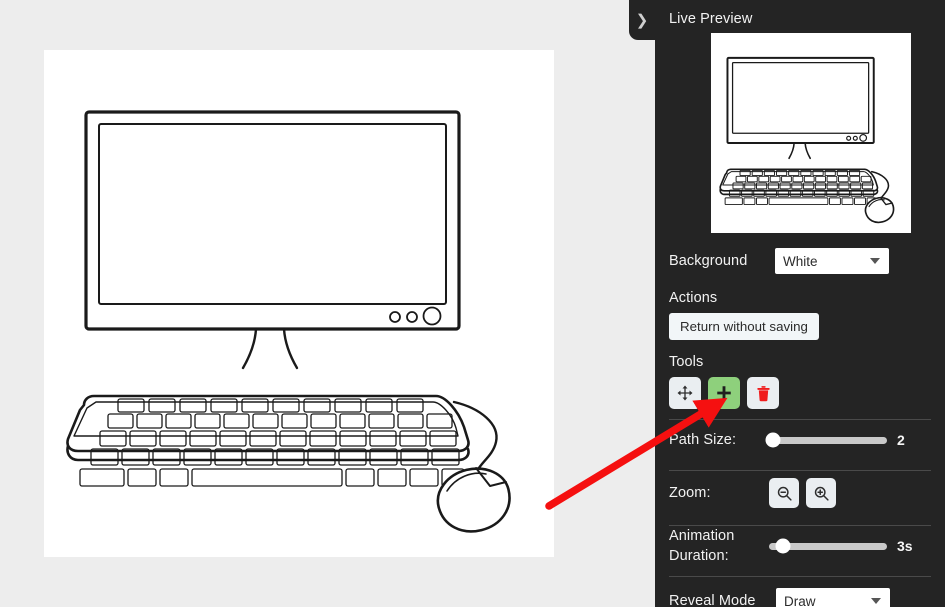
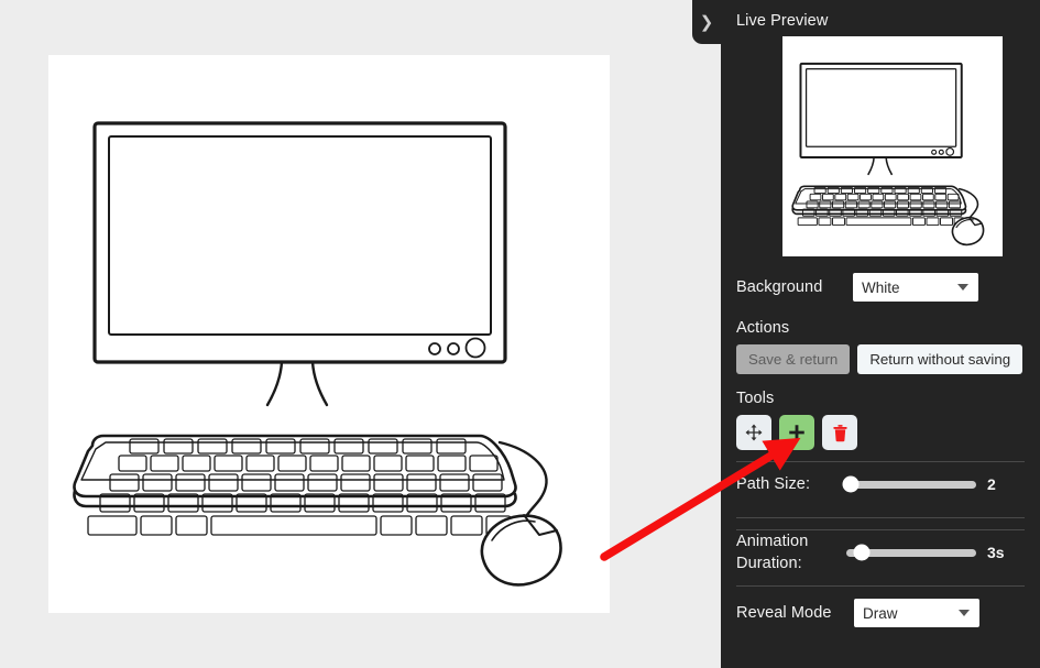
  ❯
  Live Preview
  Background
  White
  Actions
+ Save & return
  Return without saving
  Tools
  Path Size:
  2
- Zoom:
  Animation
  Duration:
  3s
  Reveal Mode
  Draw
